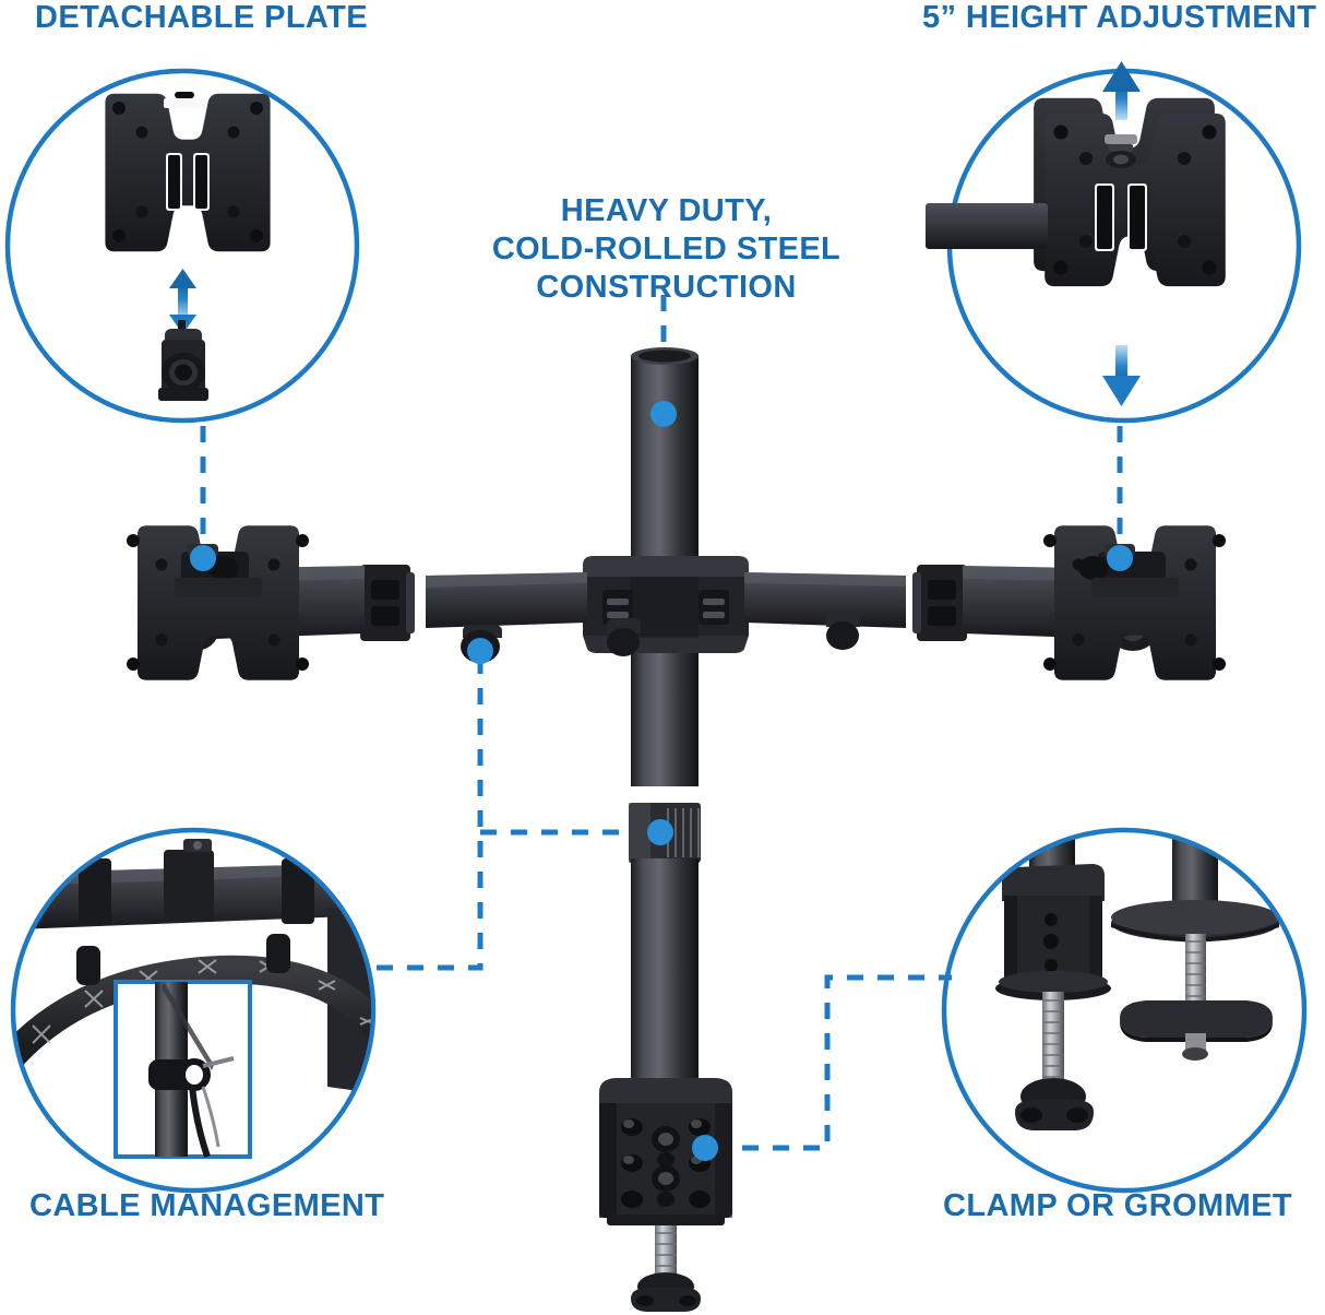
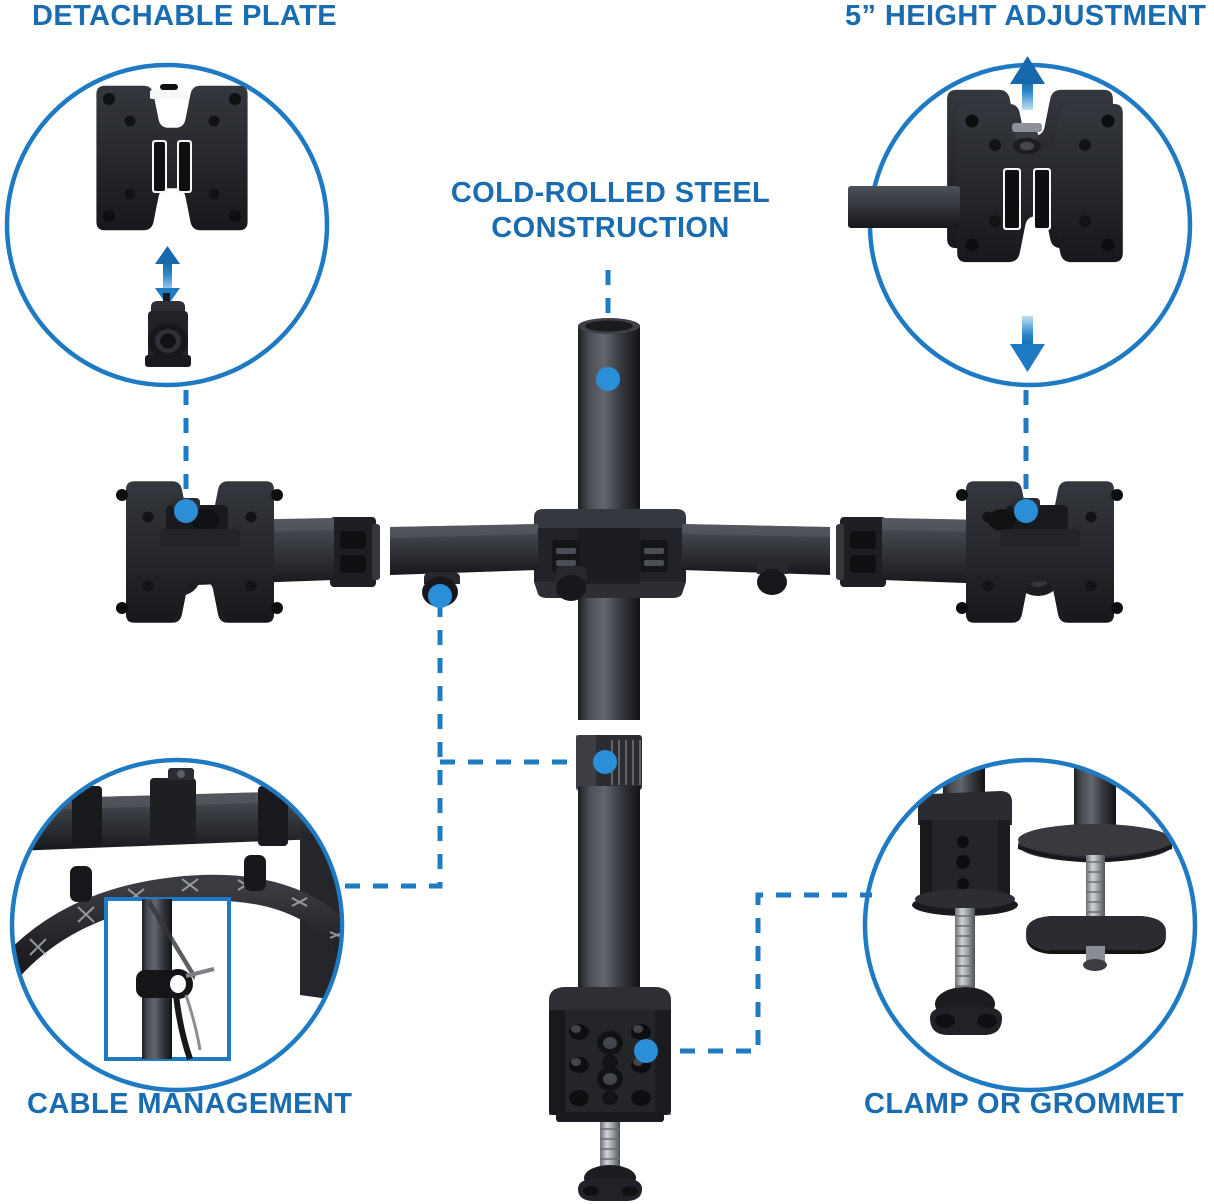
  DETACHABLE PLATE
  5” HEIGHT ADJUSTMENT
- HEAVY DUTY,
  COLD-ROLLED STEEL
  CONSTRUCTION
  CABLE MANAGEMENT
  CLAMP OR GROMMET
